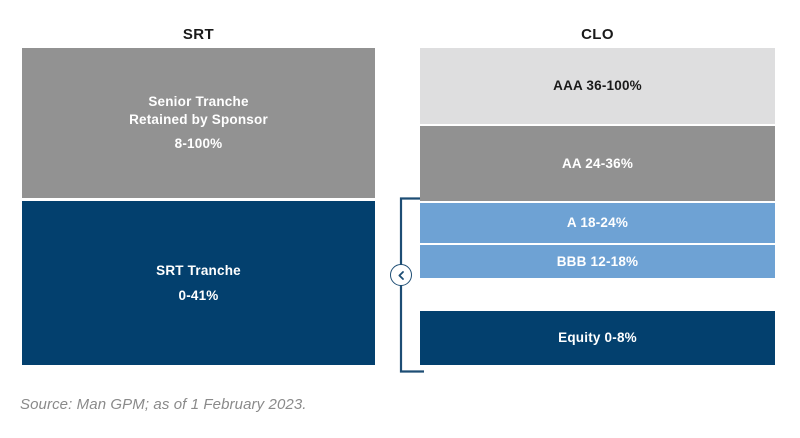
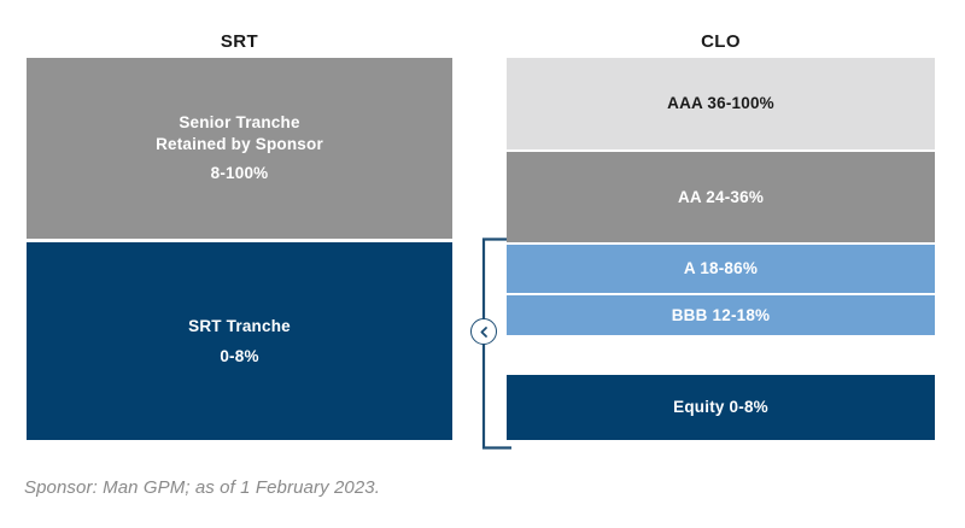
  SRT
  Senior Tranche
  Retained by Sponsor
  8-100%
  SRT Tranche
- 0-41%
+ 0-8%
  CLO
  AAA 36-100%
  AA 24-36%
- A 18-24%
+ A 18-86%
  BBB 12-18%
  Equity 0-8%
- Source: Man GPM; as of 1 February 2023.
+ Sponsor: Man GPM; as of 1 February 2023.
